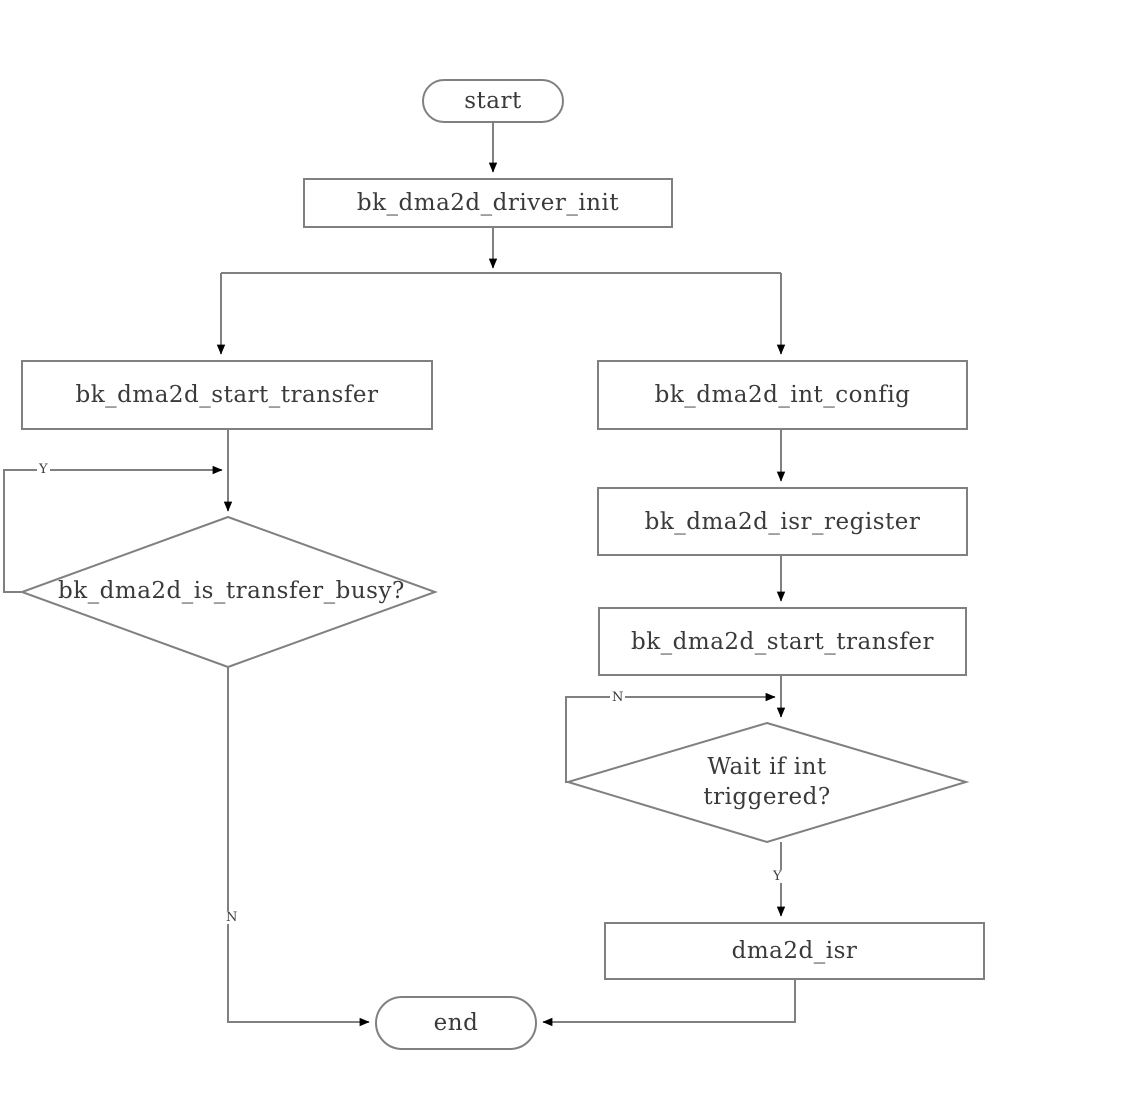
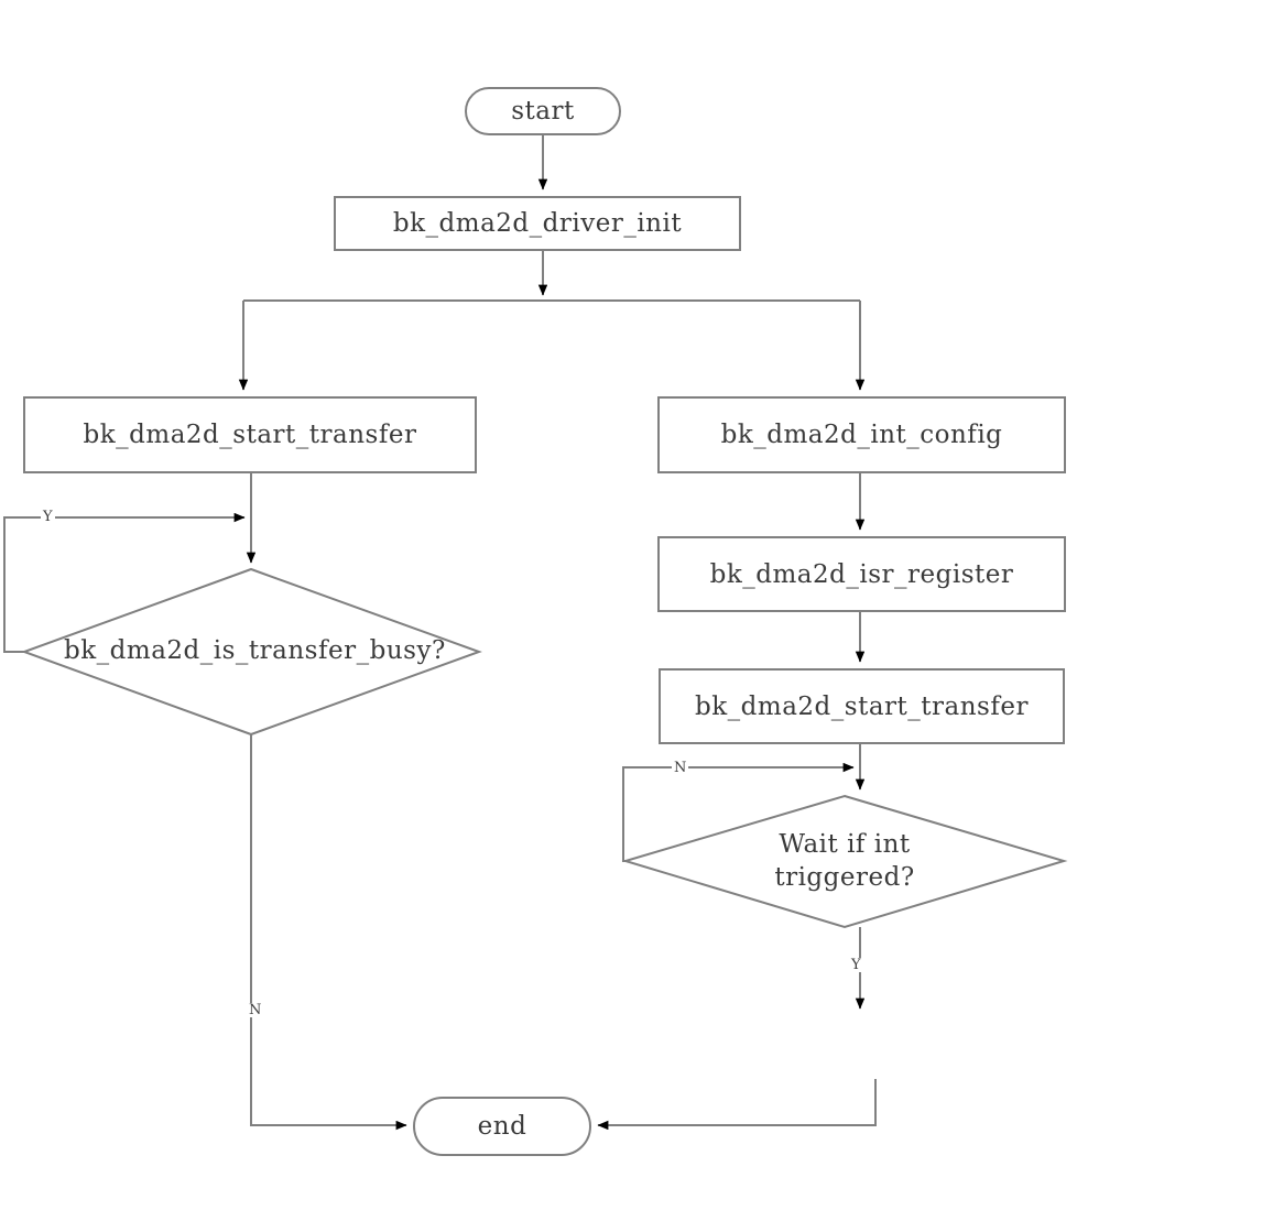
  start
  bk_dma2d_driver_init
  bk_dma2d_start_transfer
  bk_dma2d_is_transfer_busy?
  bk_dma2d_int_config
  bk_dma2d_isr_register
  bk_dma2d_start_transfer
  Wait if int triggered?
- dma2d_isr
  end
  Y
  N
  N
  Y
